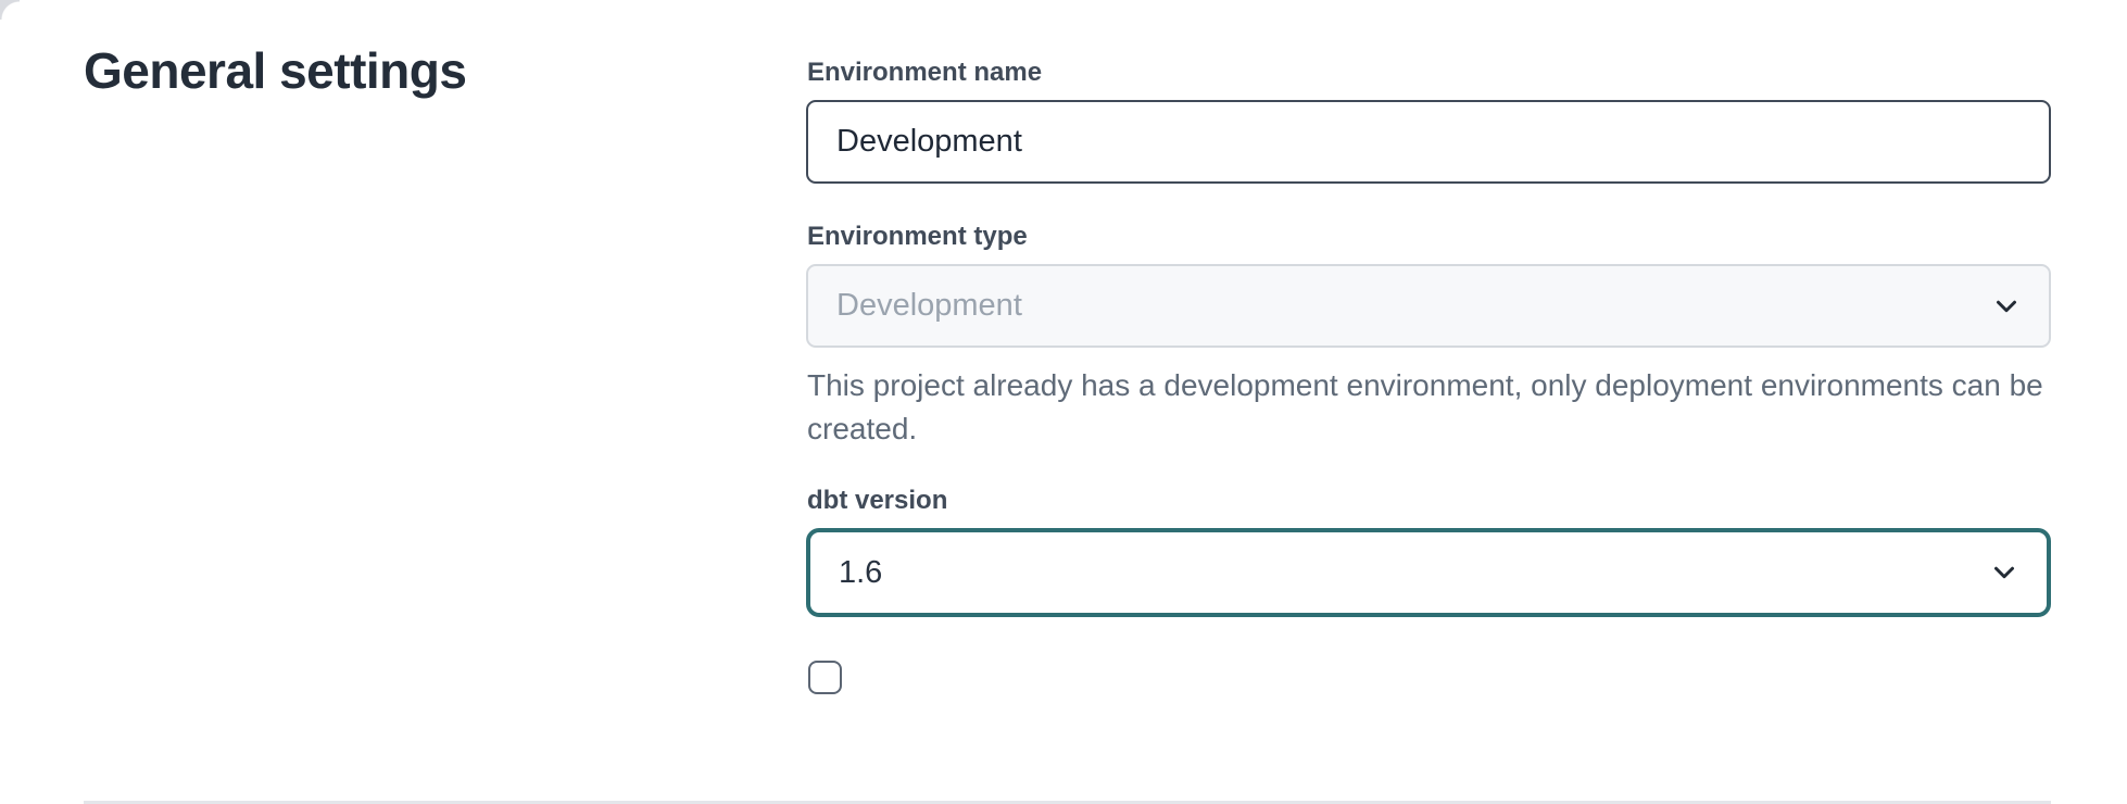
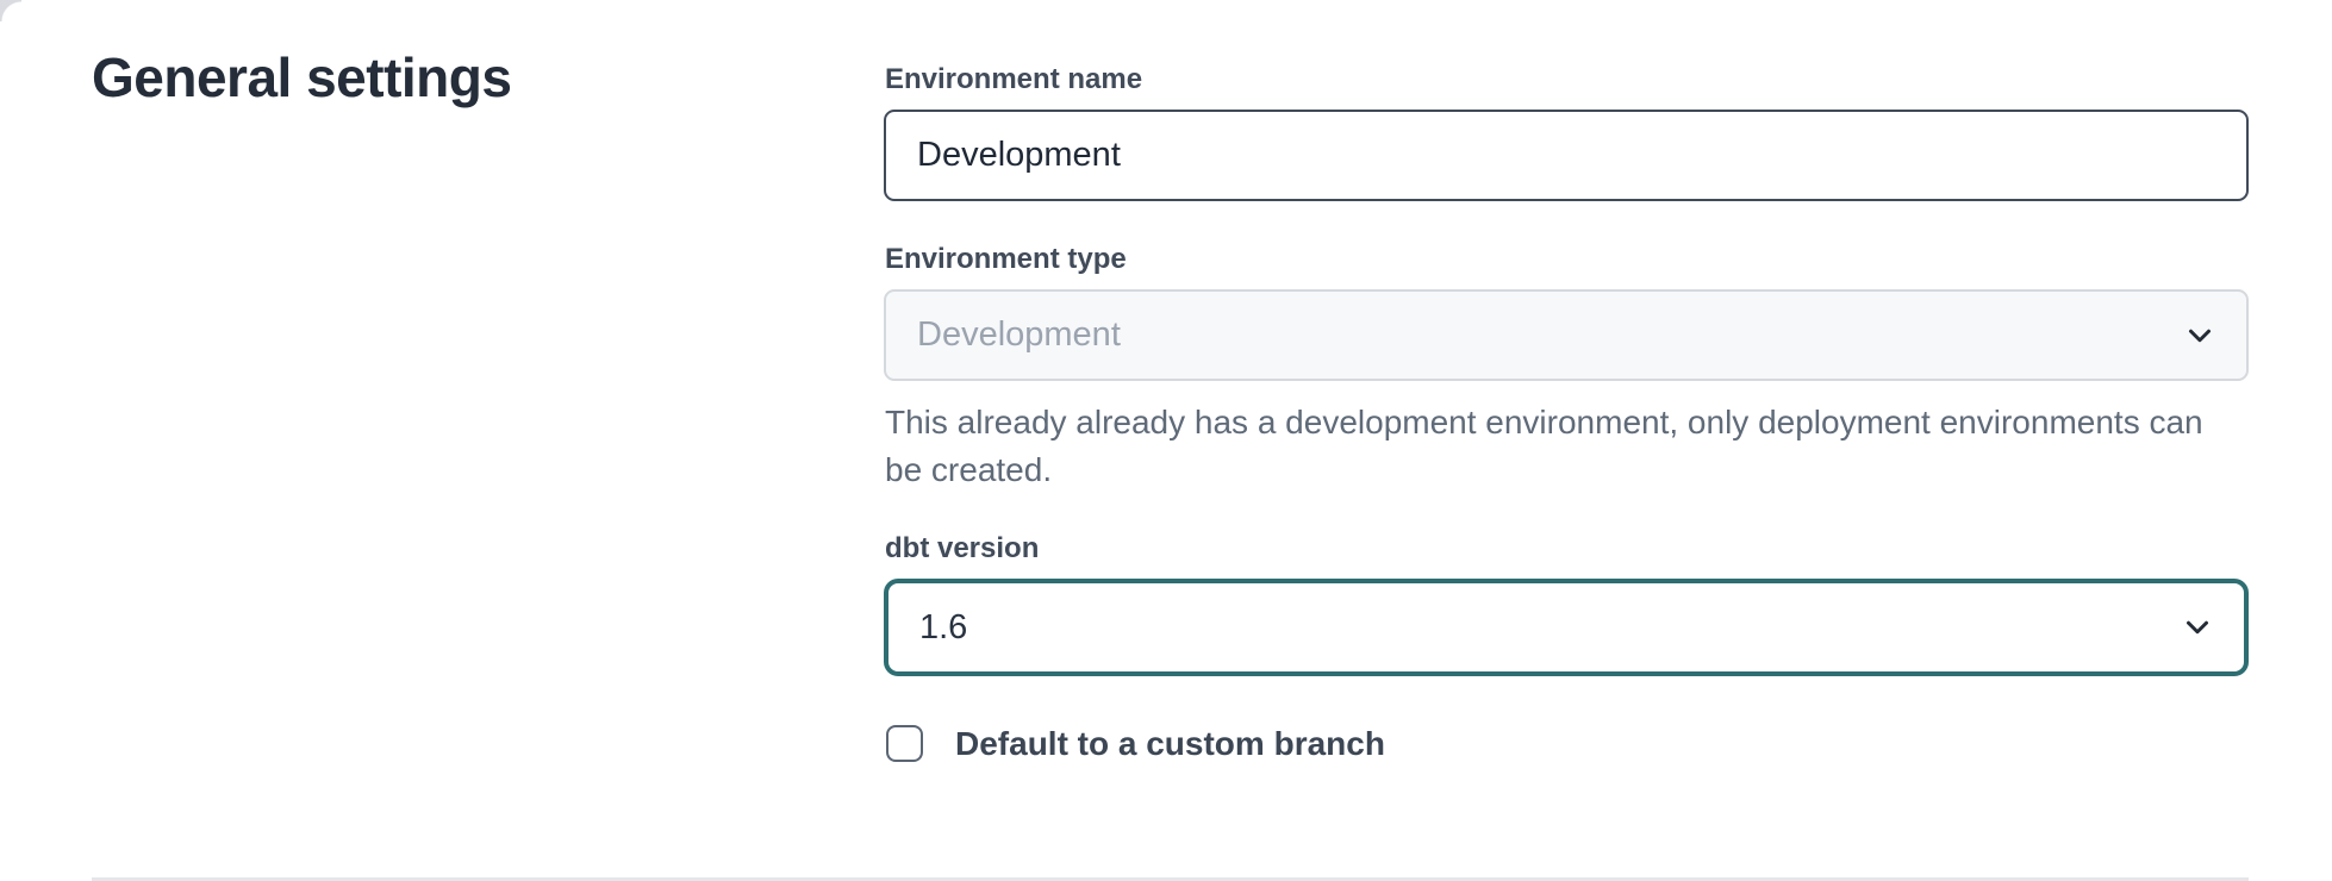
  General settings
  Environment name
  Development
  Environment type
  Development
- This project already has a development environment, only deployment environments can be created.
+ This already already has a development environment, only deployment environments can be created.
  dbt version
  1.6
+ Default to a custom branch
